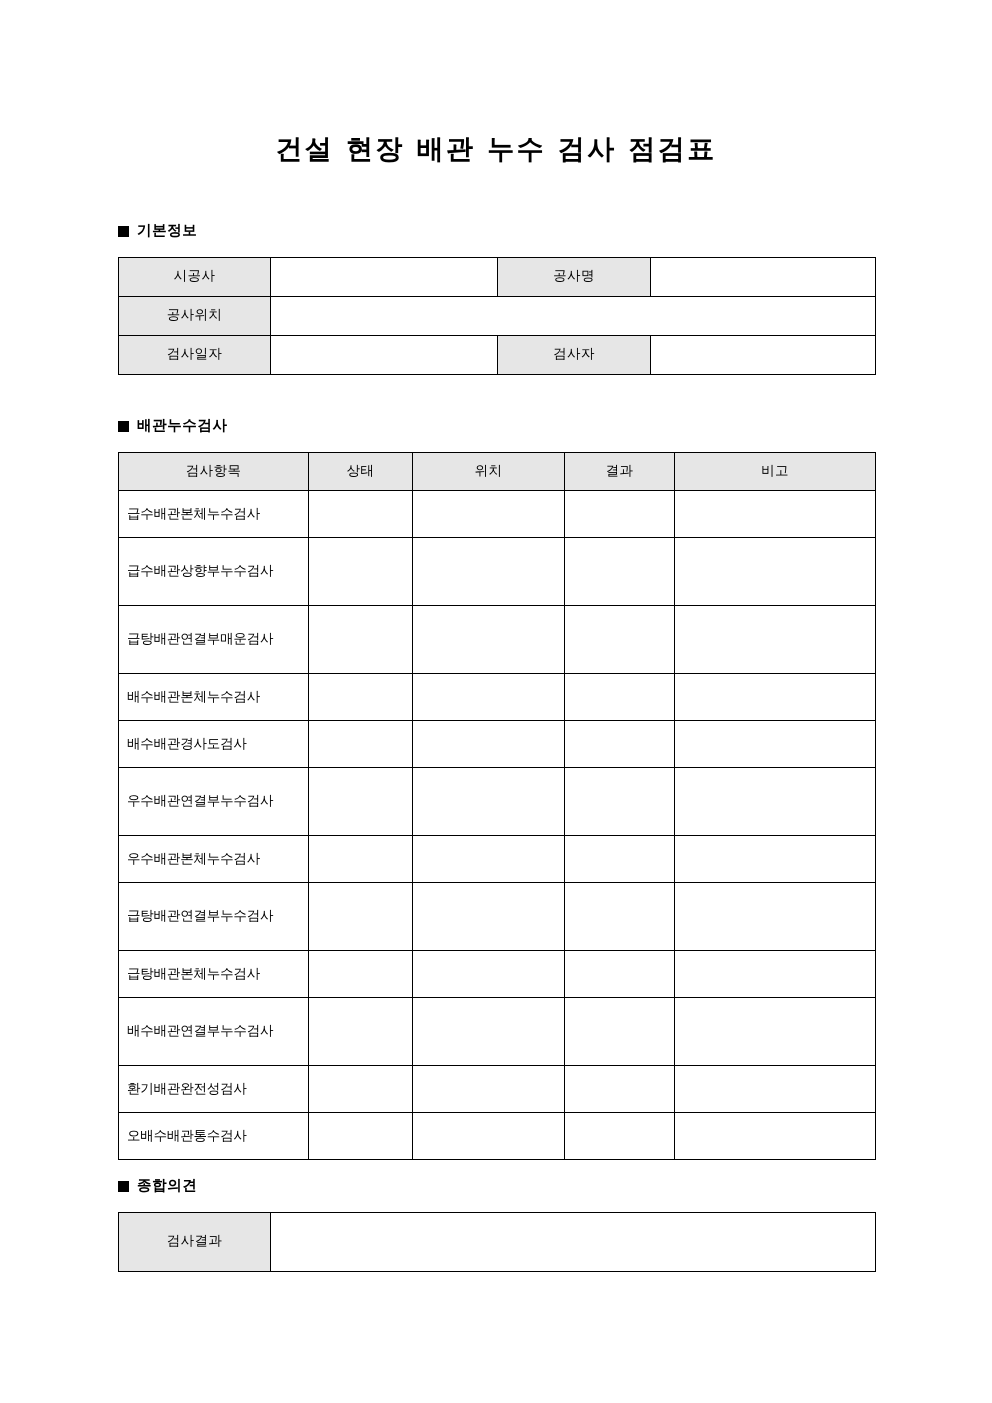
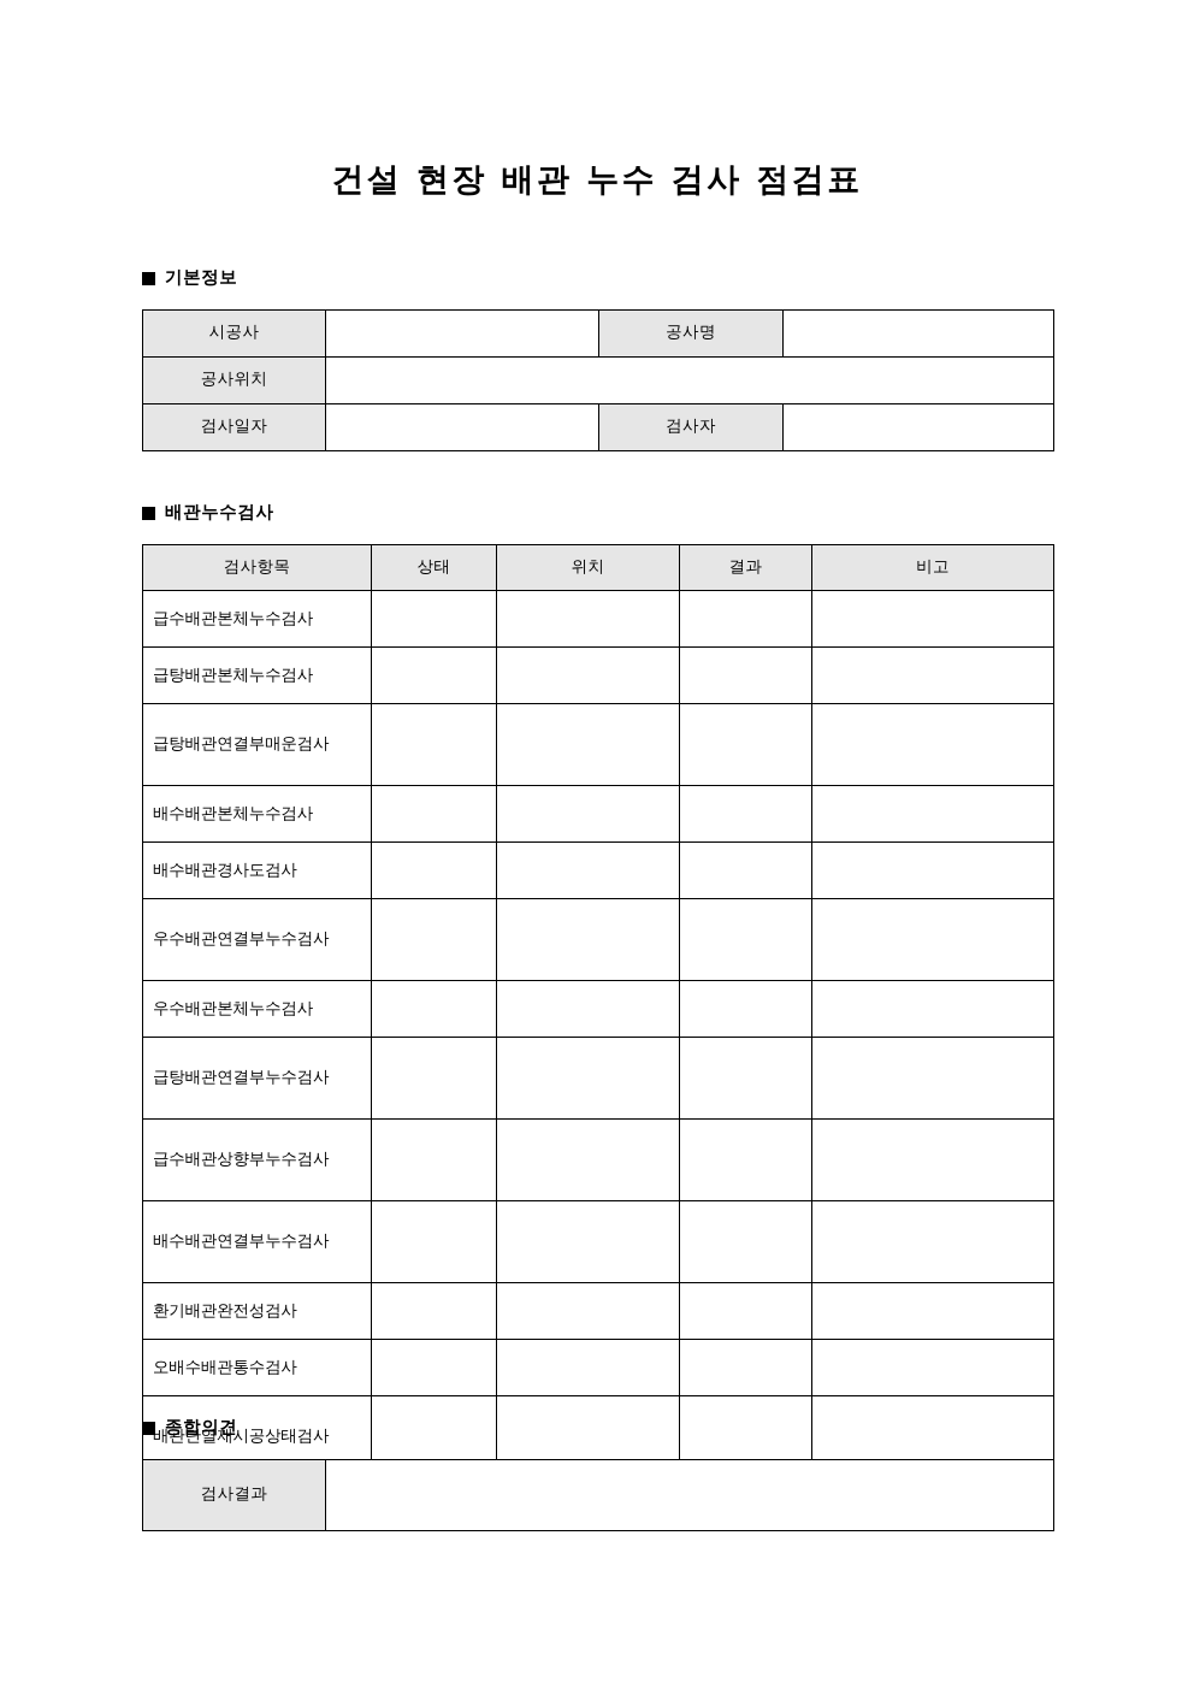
  건설 현장 배관 누수 검사 점검표
  기본정보
  시공사		공사명
  공사위치
  검사일자		검사자
  배관누수검사
  검사항목	상태	위치	결과	비고
  급수배관본체누수검사
- 급수배관상향부누수검사
+ 급탕배관본체누수검사
  급탕배관연결부매운검사
  배수배관본체누수검사
  배수배관경사도검사
  우수배관연결부누수검사
  우수배관본체누수검사
  급탕배관연결부누수검사
- 급탕배관본체누수검사
+ 급수배관상향부누수검사
  배수배관연결부누수검사
  환기배관완전성검사
  오배수배관통수검사
+ 배관단열재시공상태검사
  종합의견
  검사결과
